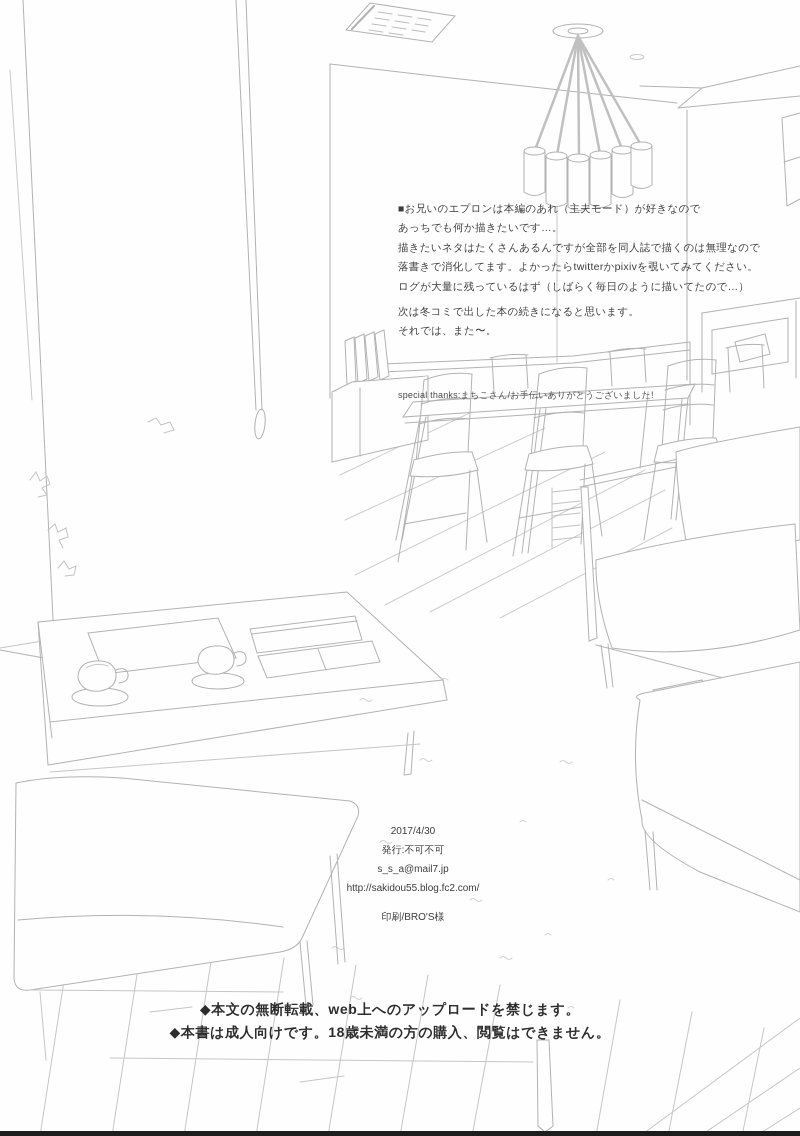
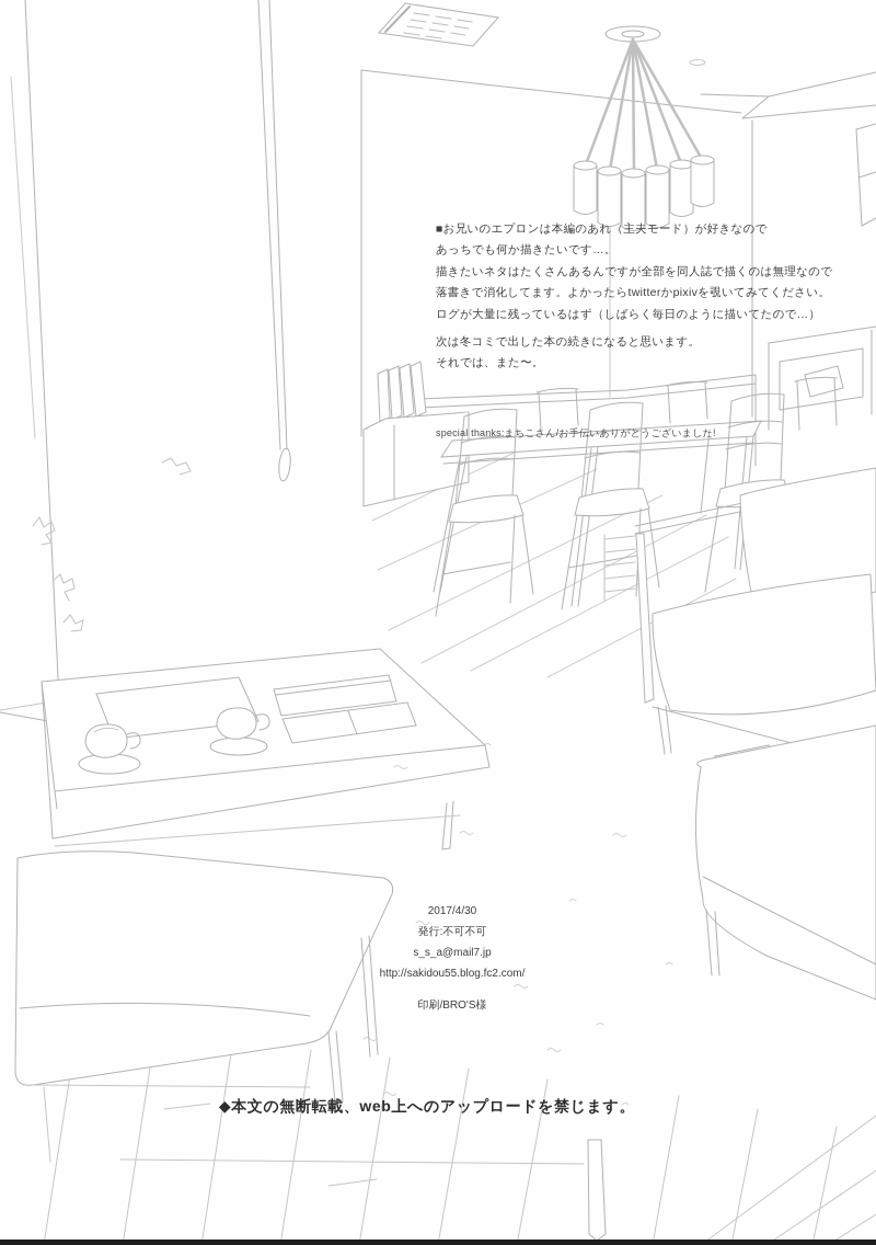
  ■お兄いのエプロンは本編のあれ（主夫モード）が好きなので
  あっちでも何か描きたいです…。
  描きたいネタはたくさんあるんですが全部を同人誌で描くのは無理なので
  落書きで消化してます。よかったらtwitterかpixivを覗いてみてください。
  ログが大量に残っているはず（しばらく毎日のように描いてたので…）
  次は冬コミで出した本の続きになると思います。
  それでは、また〜。
  special thanks:まちこさん/お手伝いありがとうございました!
  2017/4/30
  発行:不可不可
  s_s_a@mail7.jp
  http://sakidou55.blog.fc2.com/
  印刷/BRO'S様
  ◆本文の無断転載、web上へのアップロードを禁じます。
- ◆本書は成人向けです。18歳未満の方の購入、閲覧はできません。
